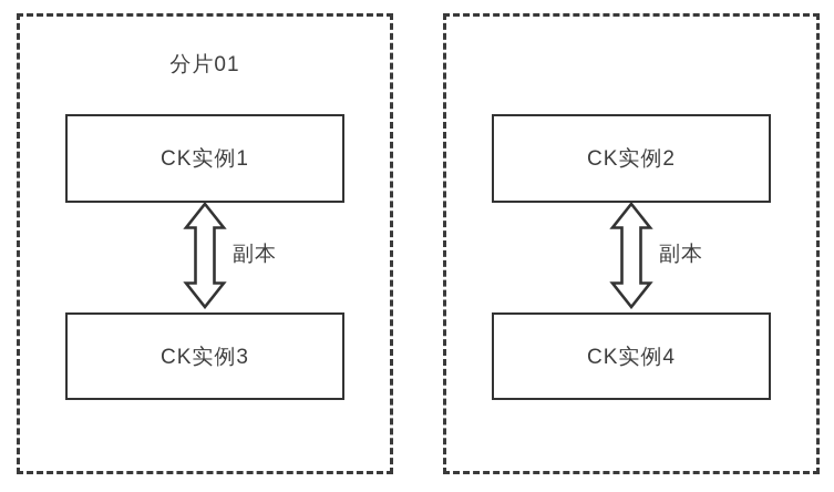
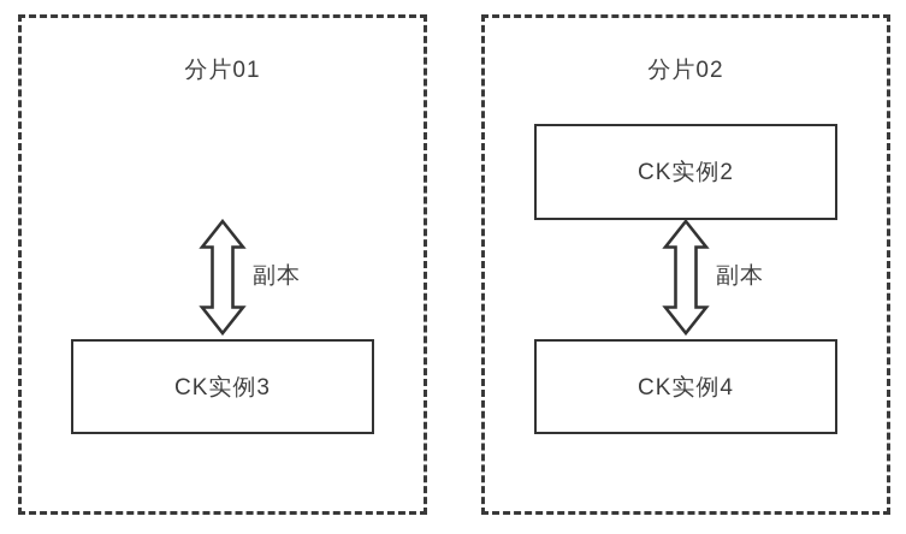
  分片01
- CK实例1
  副本
  CK实例3
+ 分片02
  CK实例2
  副本
  CK实例4
